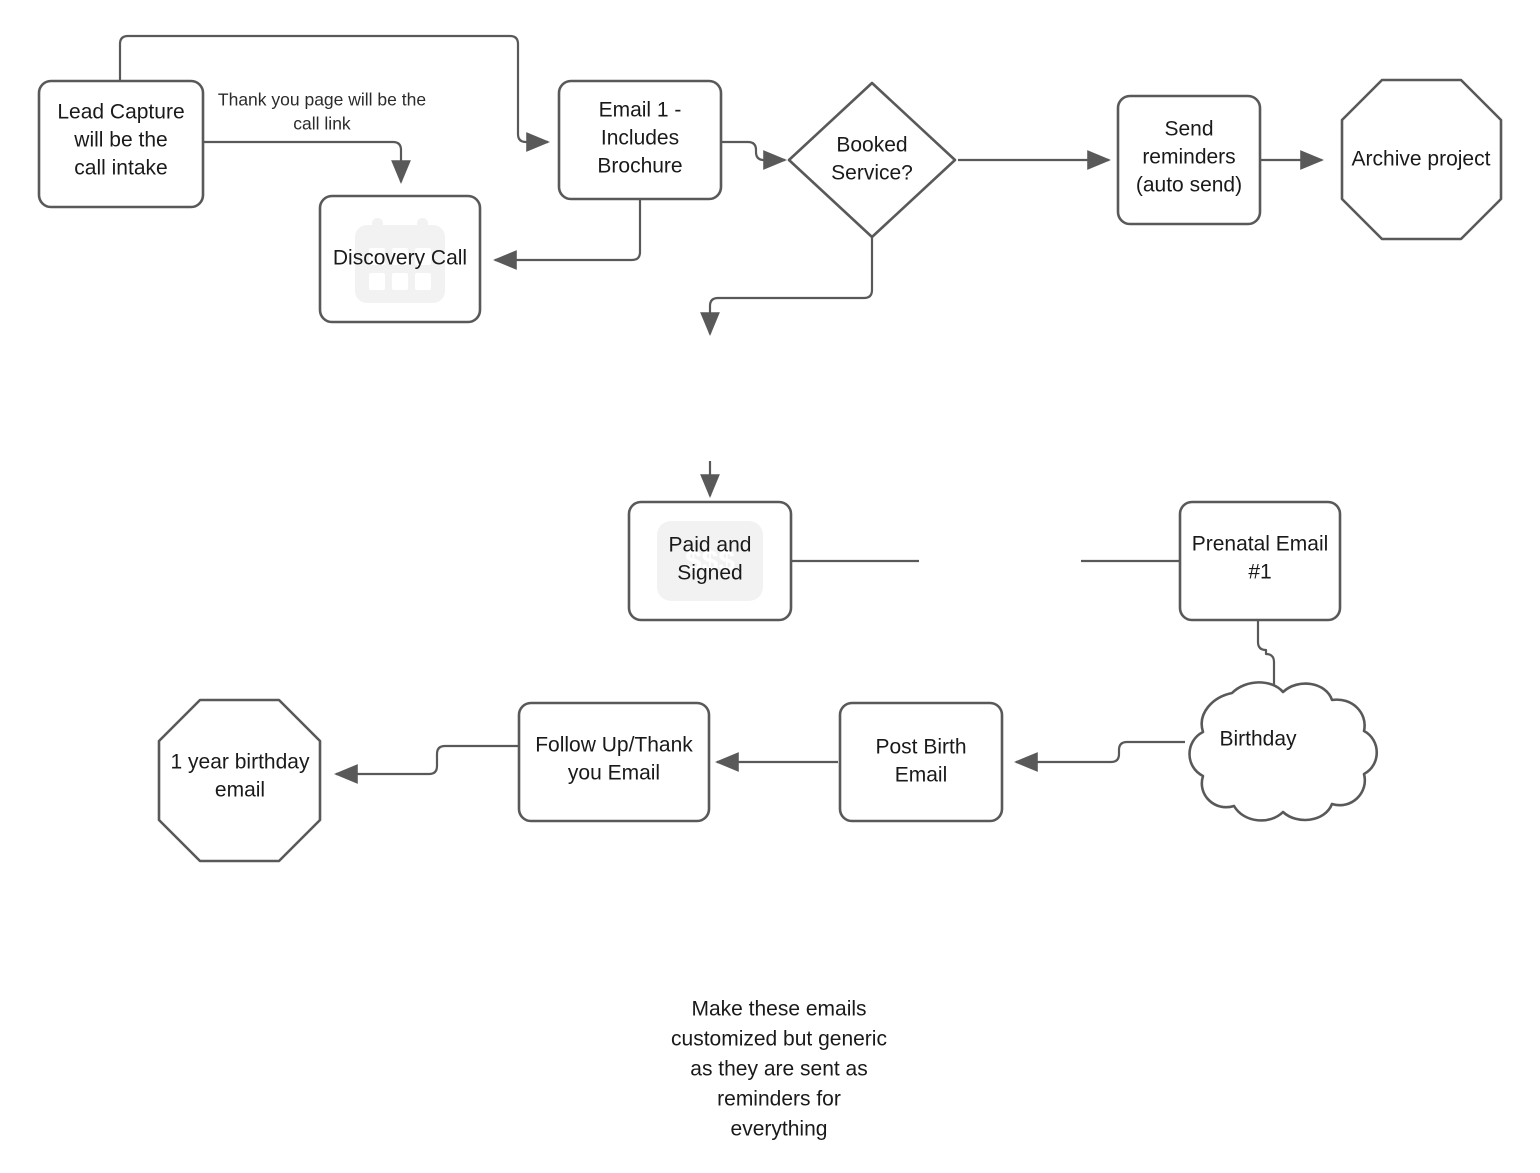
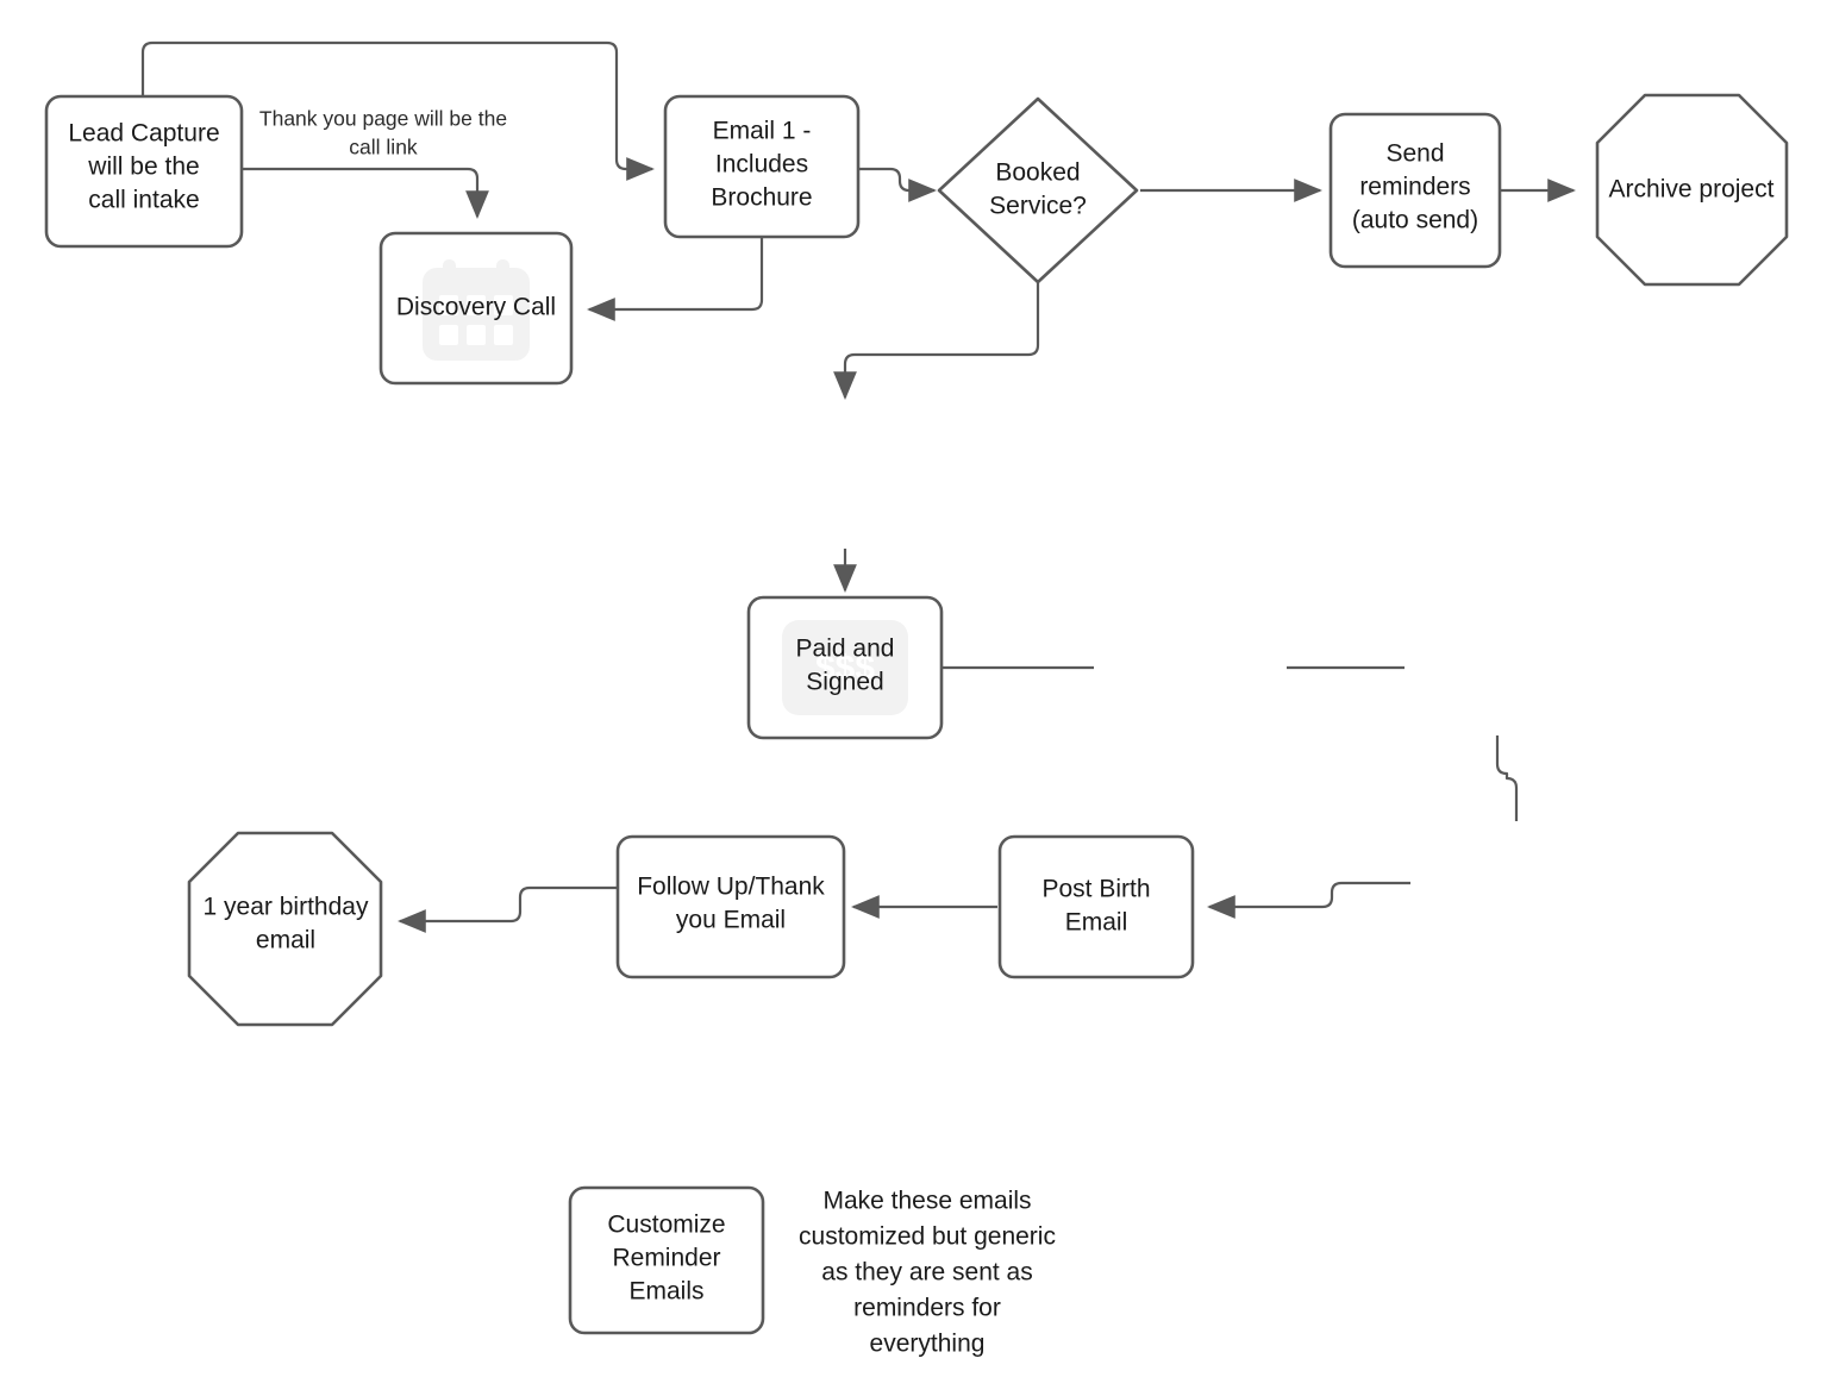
  Lead Capture
  will be the
  call intake
  Thank you page will be the
  call link
  Discovery Call
  Email 1 -
  Includes
  Brochure
  Booked
  Service?
  Send
  reminders
  (auto send)
  Archive project
  $$$
  Paid and
  Signed
- Prenatal Email
- #1
- Birthday
  Post Birth
  Email
  Follow Up/Thank
  you Email
  1 year birthday
  email
+ Customize
+ Reminder
+ Emails
  Make these emails
  customized but generic
  as they are sent as
  reminders for
  everything
